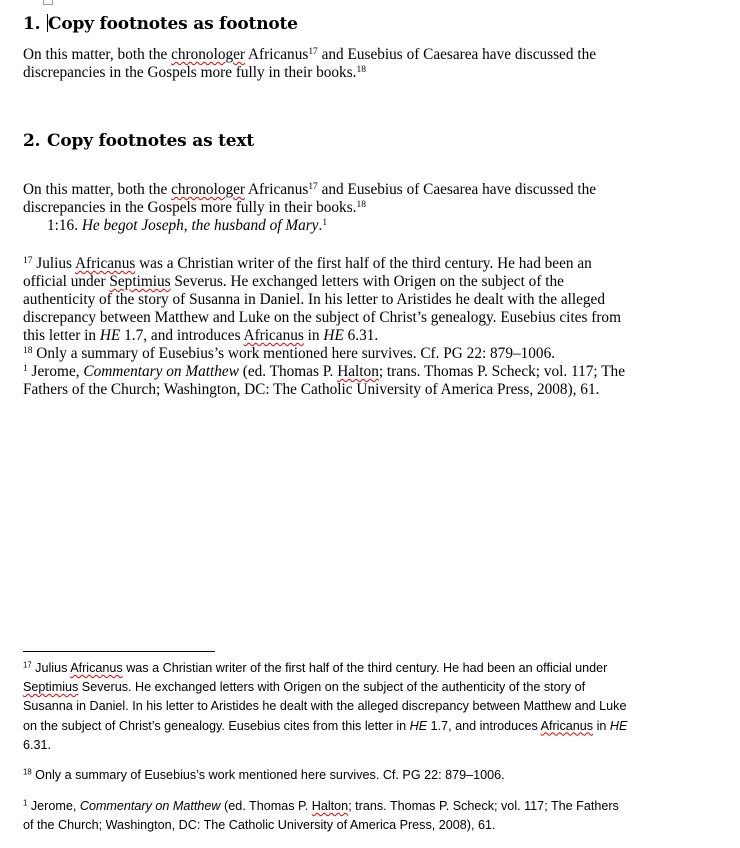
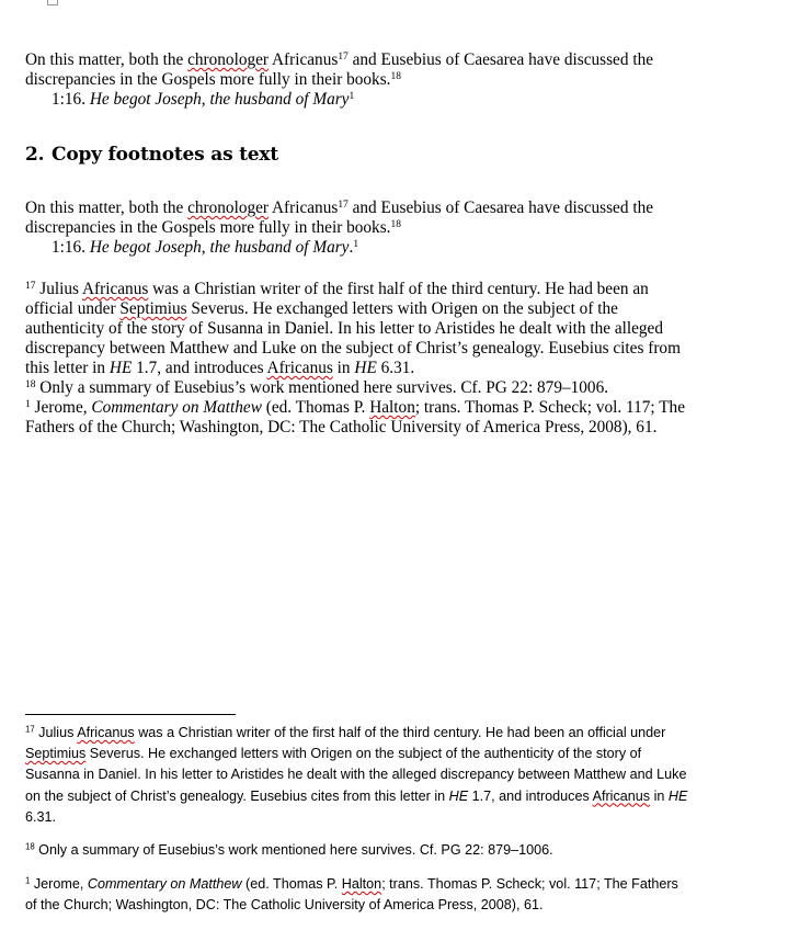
- 1. Copy footnotes as footnote
  On this matter, both the chronologer Africanus17 and Eusebius of Caesarea have discussed the discrepancies in the Gospels more fully in their books.18
+ 1:16. He begot Joseph, the husband of Mary1
  2. Copy footnotes as text
  On this matter, both the chronologer Africanus17 and Eusebius of Caesarea have discussed the discrepancies in the Gospels more fully in their books.18
  1:16. He begot Joseph, the husband of Mary.1
  17 Julius Africanus was a Christian writer of the first half of the third century. He had been an official under Septimius Severus. He exchanged letters with Origen on the subject of the authenticity of the story of Susanna in Daniel. In his letter to Aristides he dealt with the alleged discrepancy between Matthew and Luke on the subject of Christ’s genealogy. Eusebius cites from this letter in HE 1.7, and introduces Africanus in HE 6.31.
  18 Only a summary of Eusebius’s work mentioned here survives. Cf. PG 22: 879–1006.
  1 Jerome, Commentary on Matthew (ed. Thomas P. Halton; trans. Thomas P. Scheck; vol. 117; The Fathers of the Church; Washington, DC: The Catholic University of America Press, 2008), 61.
  17 Julius Africanus was a Christian writer of the first half of the third century. He had been an official under Septimius Severus. He exchanged letters with Origen on the subject of the authenticity of the story of Susanna in Daniel. In his letter to Aristides he dealt with the alleged discrepancy between Matthew and Luke on the subject of Christ’s genealogy. Eusebius cites from this letter in HE 1.7, and introduces Africanus in HE 6.31.
  18 Only a summary of Eusebius’s work mentioned here survives. Cf. PG 22: 879–1006.
  1 Jerome, Commentary on Matthew (ed. Thomas P. Halton; trans. Thomas P. Scheck; vol. 117; The Fathers of the Church; Washington, DC: The Catholic University of America Press, 2008), 61.
